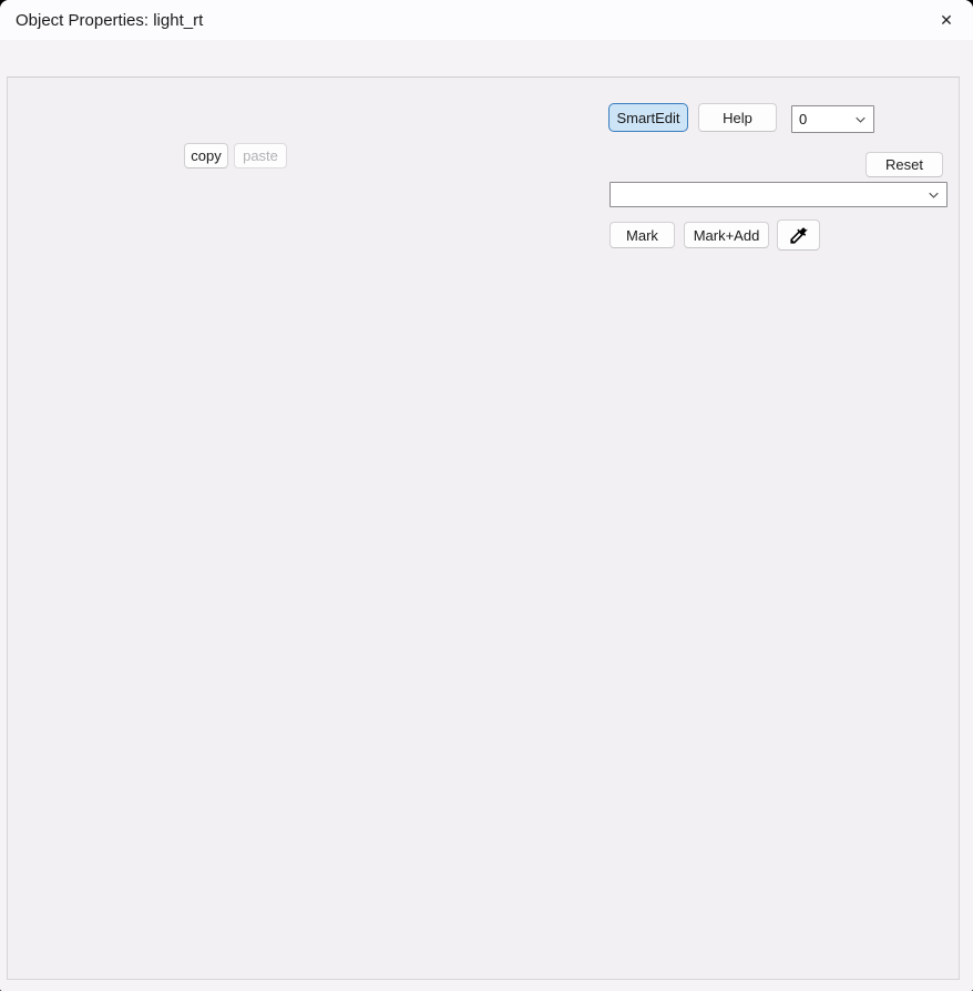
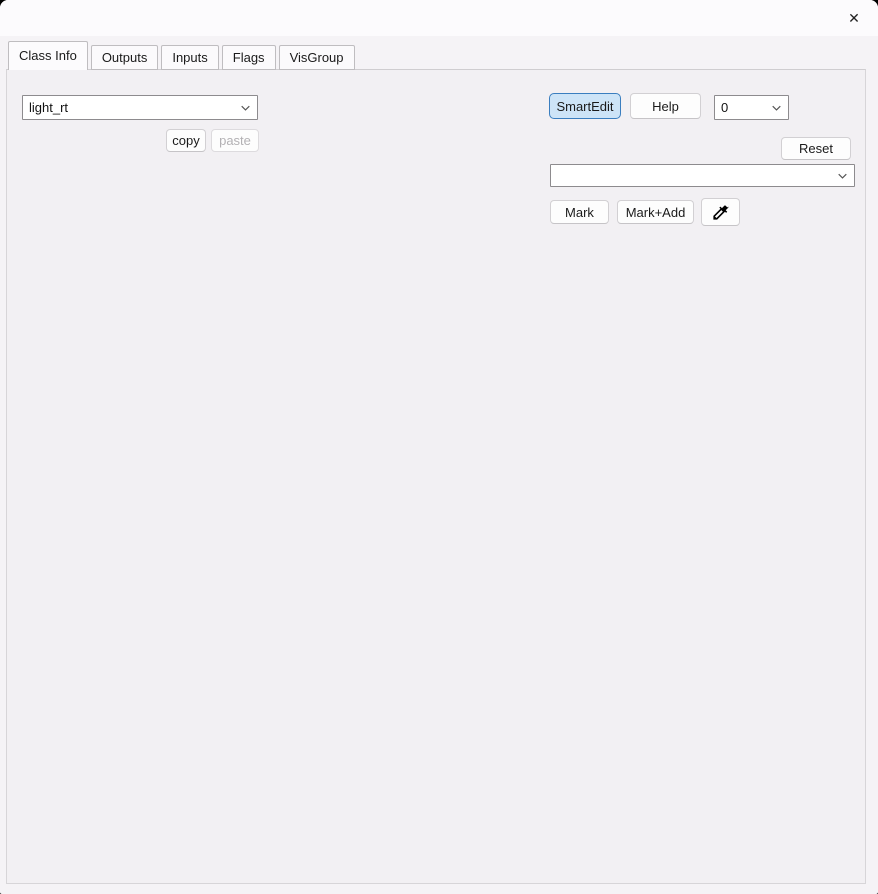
- Object Properties: light_rt
  ✕
+ Class Info
+ Outputs
+ Inputs
+ Flags
+ VisGroup
+ light_rt
  copy
  paste
  SmartEdit
  Help
  0
  Reset
  Mark
  Mark+Add
